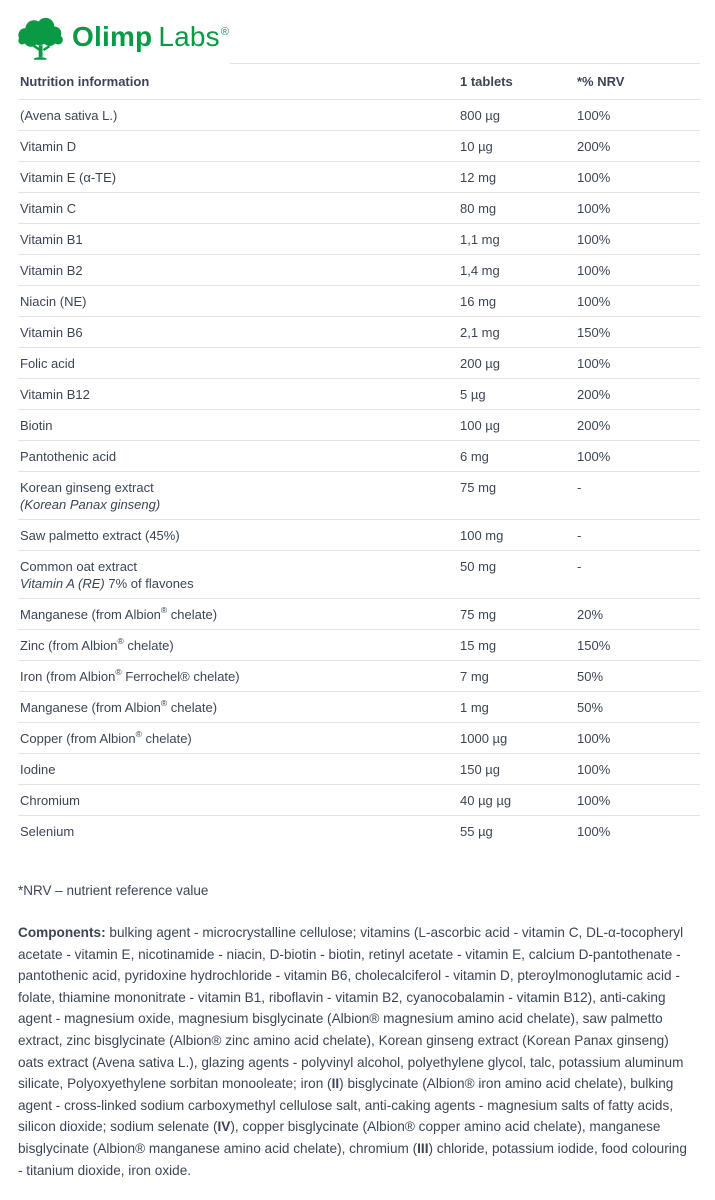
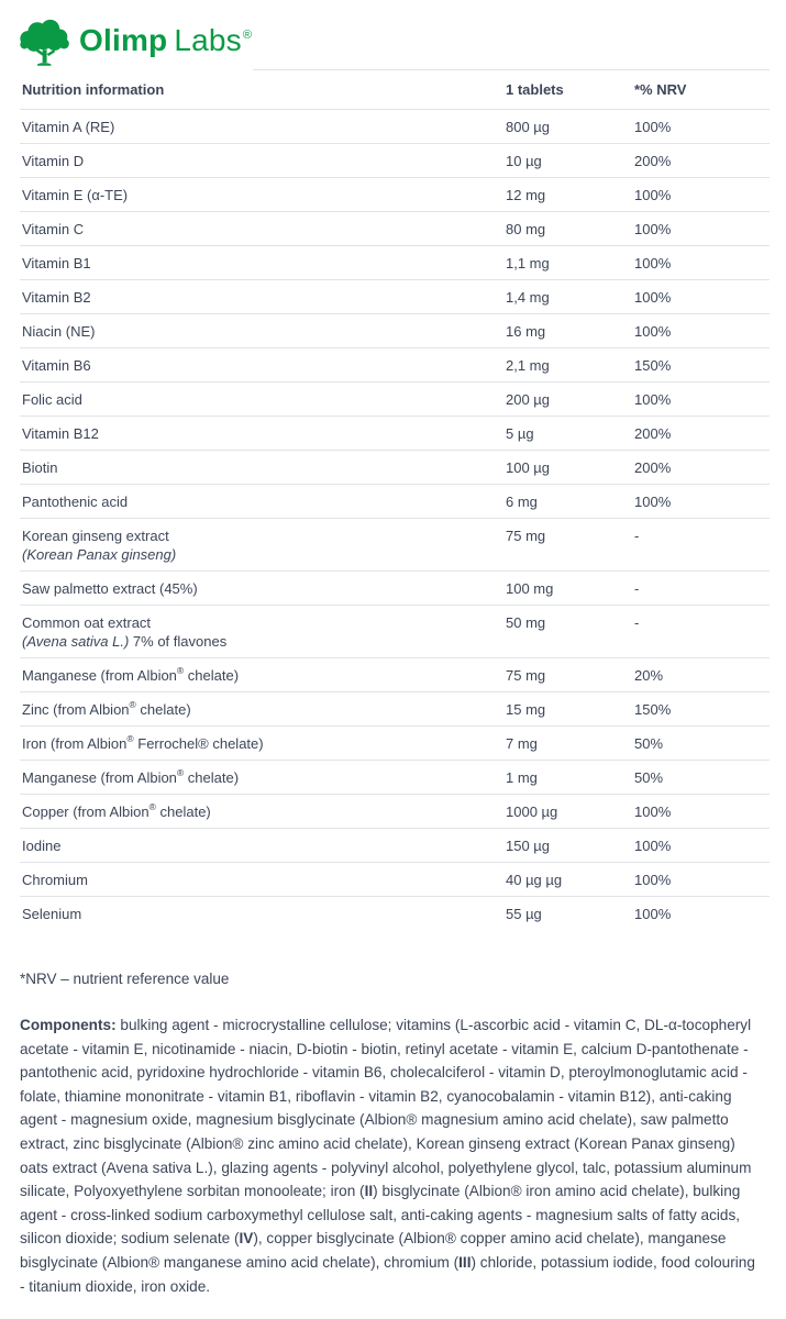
  Olimp Labs®
  Nutrition information	1 tablets	*% NRV
- (Avena sativa L.)	800 µg	100%
+ Vitamin A (RE)	800 µg	100%
  Vitamin D	10 µg	200%
  Vitamin E (α-TE)	12 mg	100%
  Vitamin C	80 mg	100%
  Vitamin B1	1,1 mg	100%
  Vitamin B2	1,4 mg	100%
  Niacin (NE)	16 mg	100%
  Vitamin B6	2,1 mg	150%
  Folic acid	200 µg	100%
  Vitamin B12	5 µg	200%
  Biotin	100 µg	200%
  Pantothenic acid	6 mg	100%
  Korean ginseng extract(Korean Panax ginseng)	75 mg	-
  Saw palmetto extract (45%)	100 mg	-
- Common oat extractVitamin A (RE) 7% of flavones	50 mg	-
+ Common oat extract(Avena sativa L.) 7% of flavones	50 mg	-
  Manganese (from Albion® chelate)	75 mg	20%
  Zinc (from Albion® chelate)	15 mg	150%
  Iron (from Albion® Ferrochel® chelate)	7 mg	50%
  Manganese (from Albion® chelate)	1 mg	50%
  Copper (from Albion® chelate)	1000 µg	100%
  Iodine	150 µg	100%
  Chromium	40 µg µg	100%
  Selenium	55 µg	100%
  *NRV – nutrient reference value
  Components: bulking agent - microcrystalline cellulose; vitamins (L-ascorbic acid - vitamin C, DL-α-tocopheryl acetate - vitamin E, nicotinamide - niacin, D-biotin - biotin, retinyl acetate - vitamin E, calcium D-pantothenate - pantothenic acid, pyridoxine hydrochloride - vitamin B6, cholecalciferol - vitamin D, pteroylmonoglutamic acid - folate, thiamine mononitrate - vitamin B1, riboflavin - vitamin B2, cyanocobalamin - vitamin B12), anti-caking agent - magnesium oxide, magnesium bisglycinate (Albion® magnesium amino acid chelate), saw palmetto extract, zinc bisglycinate (Albion® zinc amino acid chelate), Korean ginseng extract (Korean Panax ginseng) oats extract (Avena sativa L.), glazing agents - polyvinyl alcohol, polyethylene glycol, talc, potassium aluminum silicate, Polyoxyethylene sorbitan monooleate; iron (II) bisglycinate (Albion® iron amino acid chelate), bulking agent - cross-linked sodium carboxymethyl cellulose salt, anti-caking agents - magnesium salts of fatty acids, silicon dioxide; sodium selenate (IV), copper bisglycinate (Albion® copper amino acid chelate), manganese bisglycinate (Albion® manganese amino acid chelate), chromium (III) chloride, potassium iodide, food colouring - titanium dioxide, iron oxide.
